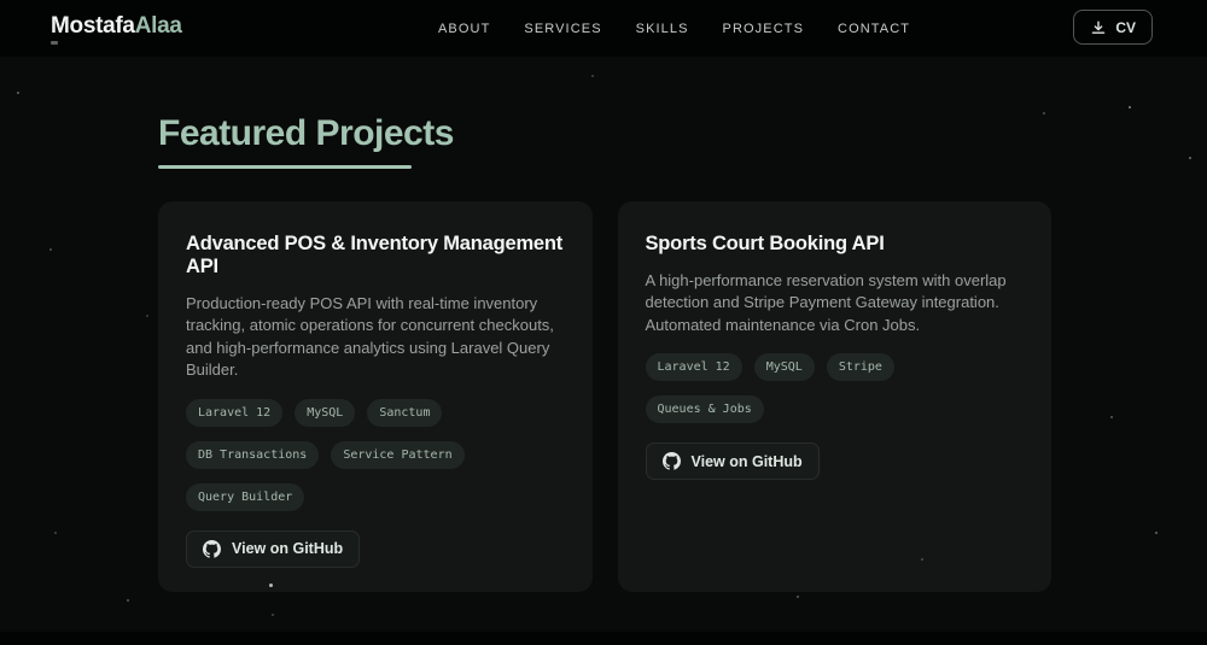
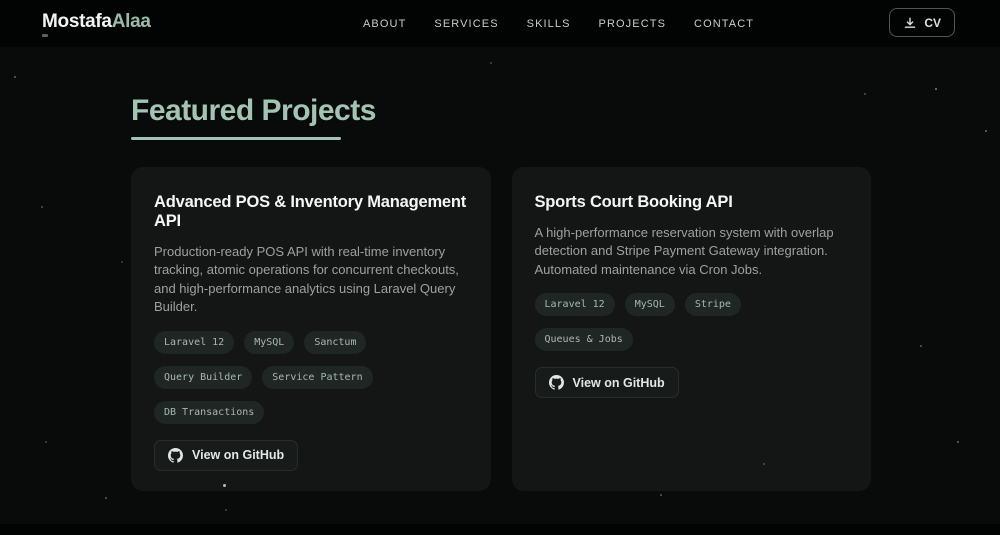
  MostafaAlaa
  ABOUT
  SERVICES
  SKILLS
  PROJECTS
  CONTACT
  CV
  Featured Projects
  Advanced POS & Inventory Management API
  Production-ready POS API with real-time inventory tracking, atomic operations for concurrent checkouts, and high-performance analytics using Laravel Query Builder.
  Laravel 12
  MySQL
  Sanctum
- DB Transactions
+ Query Builder
  Service Pattern
- Query Builder
+ DB Transactions
  View on GitHub
  Sports Court Booking API
  A high-performance reservation system with overlap detection and Stripe Payment Gateway integration. Automated maintenance via Cron Jobs.
  Laravel 12
  MySQL
  Stripe
  Queues & Jobs
  View on GitHub
